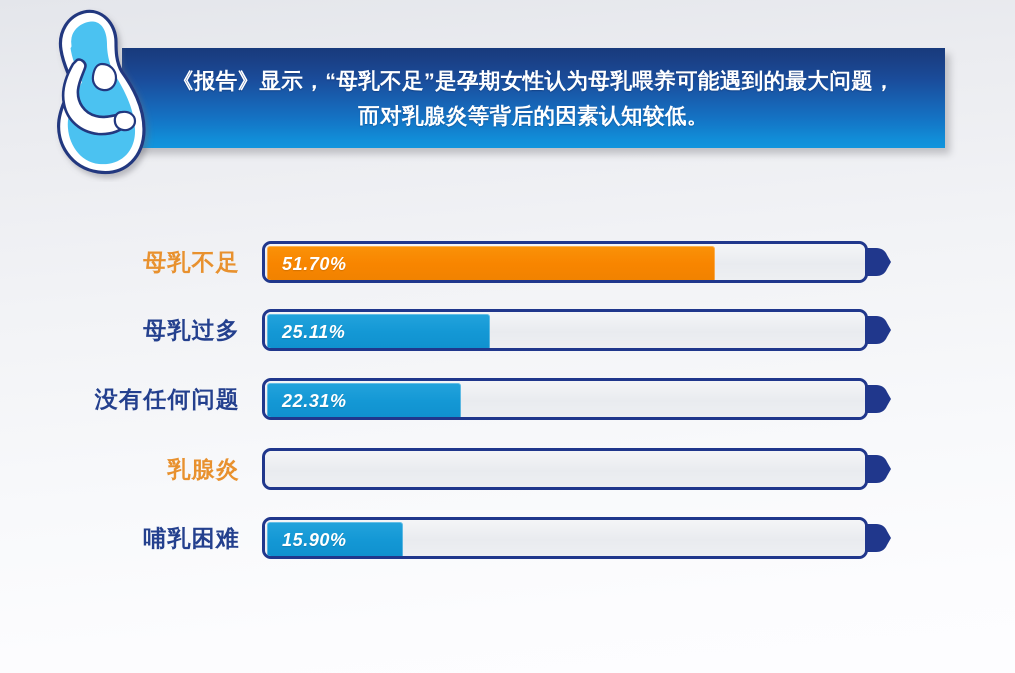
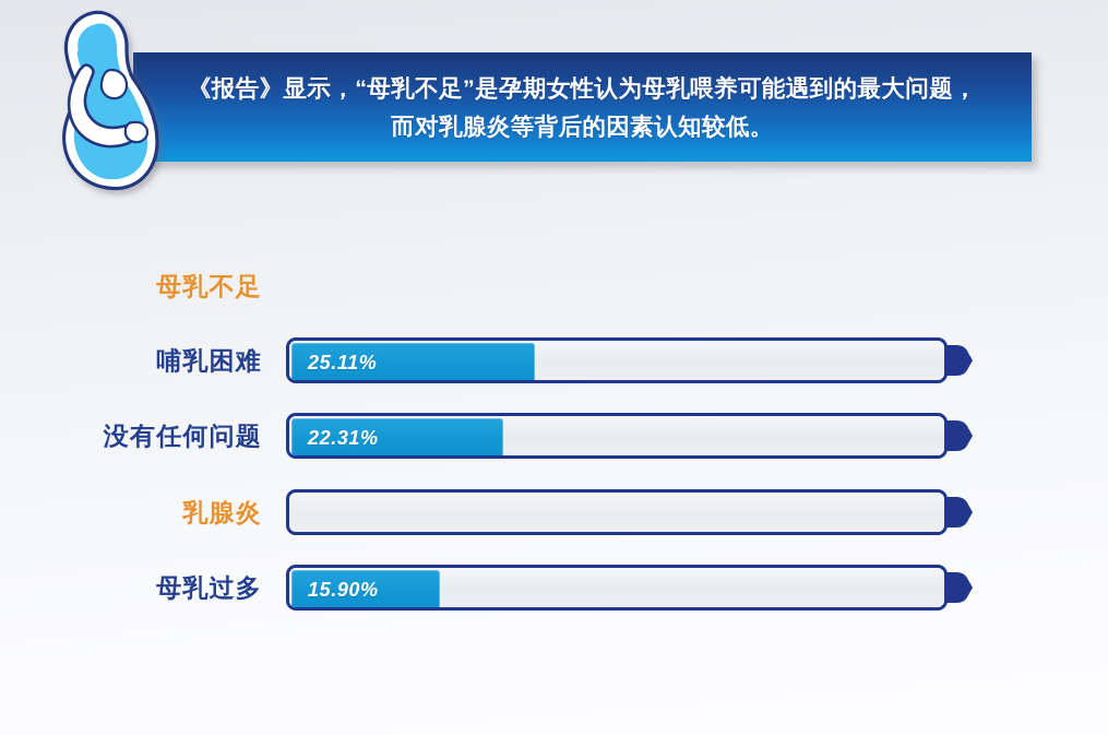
  《报告》显示，“母乳不足”是孕期女性认为母乳喂养可能遇到的最大问题，
  而对乳腺炎等背后的因素认知较低。
  母乳不足
- 51.70%
- 母乳过多
+ 哺乳困难
  25.11%
  没有任何问题
  22.31%
  乳腺炎
- 哺乳困难
+ 母乳过多
  15.90%
